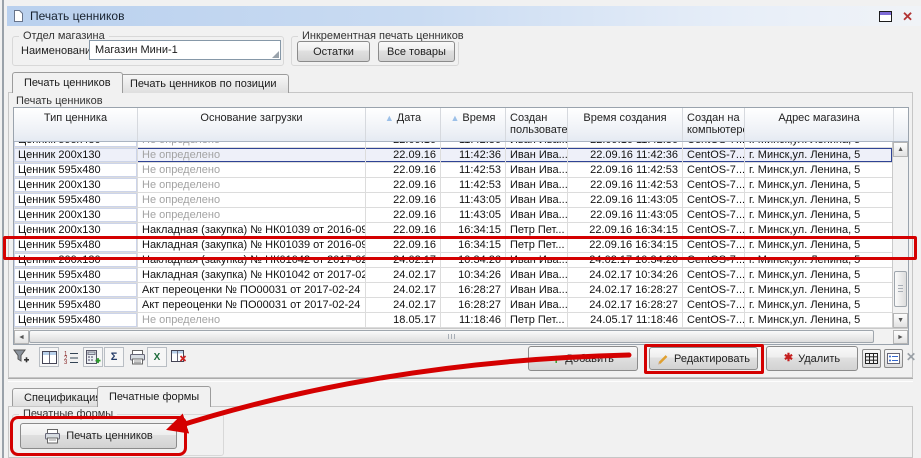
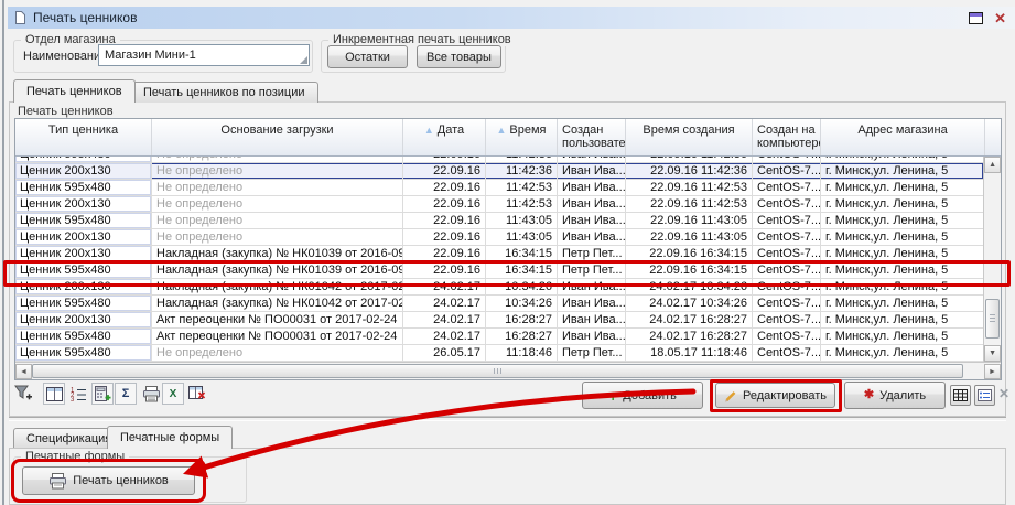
  Печать ценников
  ✕
  Отдел магазина
  Наименован
  Магазин Мини-1
  Инкрементная печать ценников
  Остатки
  Все товары
  Печать ценников
  Печать ценников по позиции
  Печать ценников
  Тип ценника
  Основание загрузки
  ▲ Дата
  ▲ Время
  Создан пользовате
  Время создания
  Создан на компьютер
  Адрес магазина
  Ценник 200x130
  Не определено
  22.09.16
  11:42:36
  Иван Ива...
  22.09.16 11:42:36
  CentOS-7...
  г. Минск,ул. Ленина, 5
  Ценник 595x480
  Не определено
  22.09.16
  11:42:53
  Иван Ива...
  22.09.16 11:42:53
  CentOS-7...
  г. Минск,ул. Ленина, 5
  Ценник 200x130
  Не определено
  22.09.16
  11:42:53
  Иван Ива...
  22.09.16 11:42:53
  CentOS-7...
  г. Минск,ул. Ленина, 5
  Ценник 595x480
  Не определено
  22.09.16
  11:43:05
  Иван Ива...
  22.09.16 11:43:05
  CentOS-7...
  г. Минск,ул. Ленина, 5
  Ценник 200x130
  Не определено
  22.09.16
  11:43:05
  Иван Ива...
  22.09.16 11:43:05
  CentOS-7...
  г. Минск,ул. Ленина, 5
  Ценник 200x130
  Накладная (закупка) № НК01039 от 2016-09
  22.09.16
  16:34:15
  Петр Пет...
  22.09.16 16:34:15
  CentOS-7...
  г. Минск,ул. Ленина, 5
  Ценник 595x480
  Накладная (закупка) № НК01039 от 2016-09
  22.09.16
  16:34:15
  Петр Пет...
  22.09.16 16:34:15
  CentOS-7...
  г. Минск,ул. Ленина, 5
  Ценник 200x130
  Накладная (закупка) № НК01042 от 2017-02
  24.02.17
  10:34:26
  Иван Ива...
  24.02.17 10:34:26
  CentOS-7...
  г. Минск,ул. Ленина, 5
  Ценник 595x480
  Накладная (закупка) № НК01042 от 2017-02
  24.02.17
  10:34:26
  Иван Ива...
  24.02.17 10:34:26
  CentOS-7...
  г. Минск,ул. Ленина, 5
  Ценник 200x130
  Акт переоценки № ПО00031 от 2017-02-24
  24.02.17
  16:28:27
  Иван Ива...
  24.02.17 16:28:27
  CentOS-7...
  г. Минск,ул. Ленина, 5
  Ценник 595x480
  Акт переоценки № ПО00031 от 2017-02-24
  24.02.17
  16:28:27
  Иван Ива...
  24.02.17 16:28:27
  CentOS-7...
  г. Минск,ул. Ленина, 5
  Ценник 595x480
  Не определено
- 18.05.17
+ 26.05.17
  11:18:46
  Петр Пет...
- 24.05.17 11:18:46
+ 18.05.17 11:18:46
  CentOS-7...
  г. Минск,ул. Ленина, 5
  Σ
  X
  Редактировать
  ✱
  Удалить
  ✕
  Спецификаци
  Печатные формы
  Печатные формы
  Печать ценников
